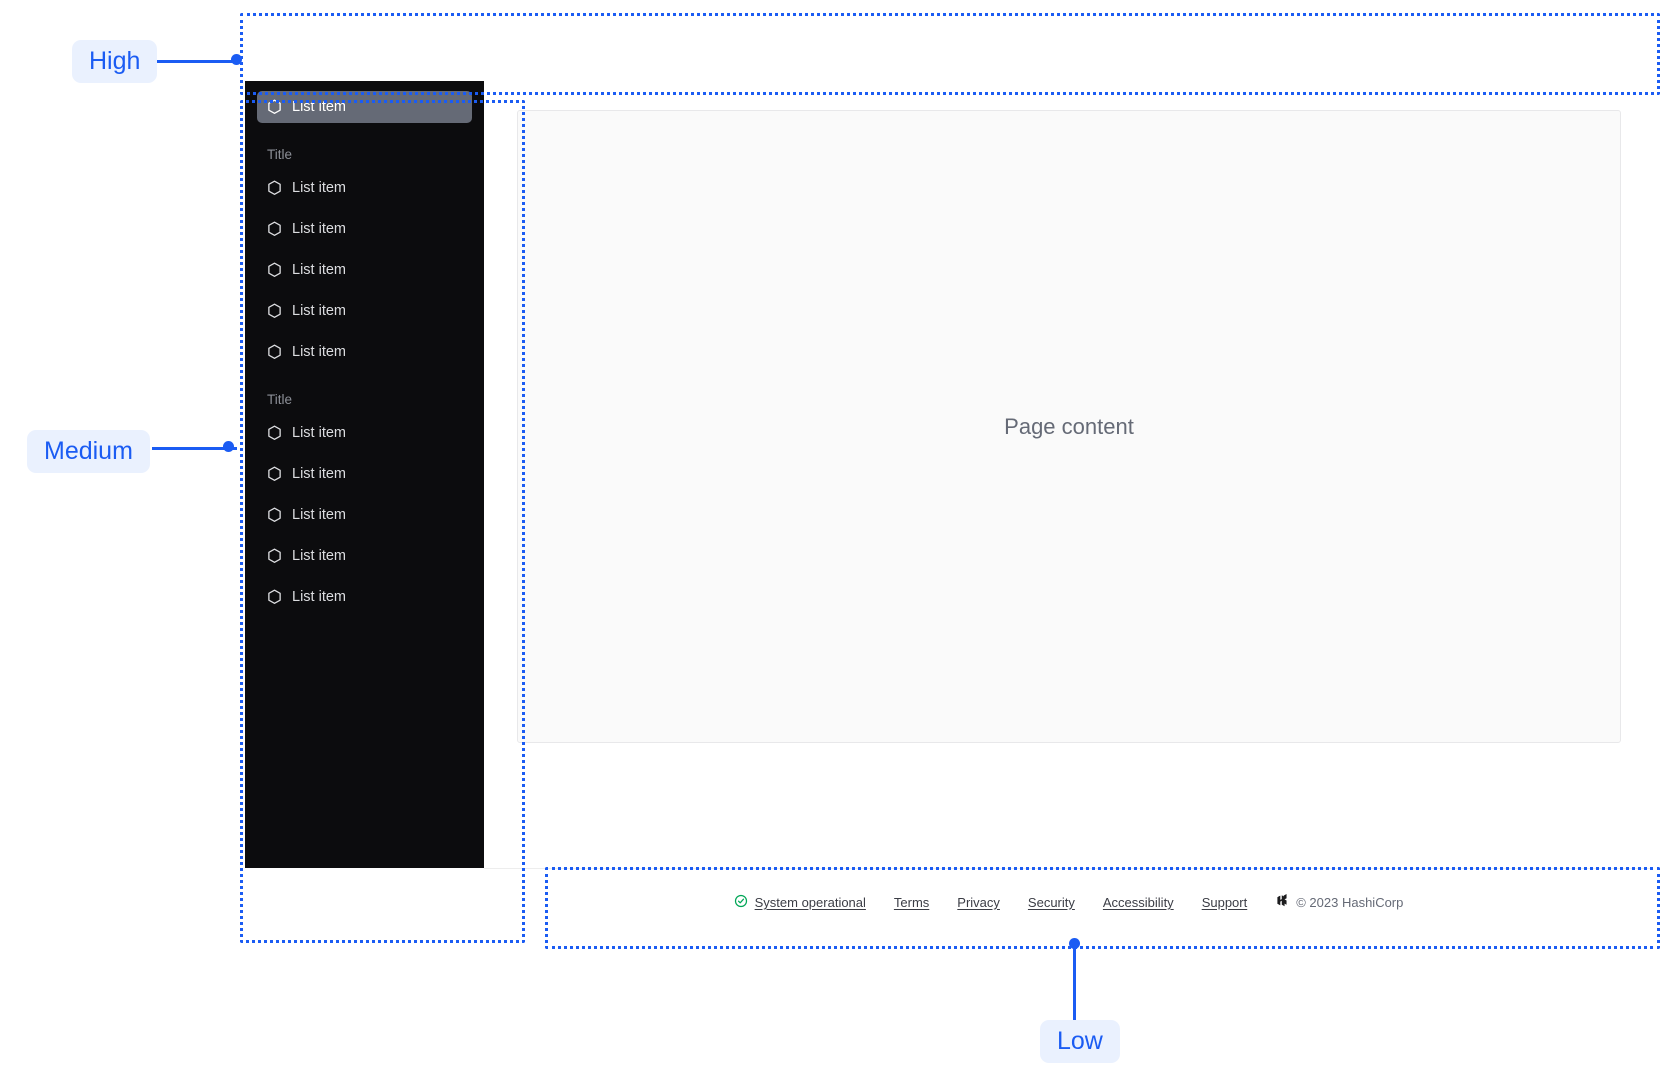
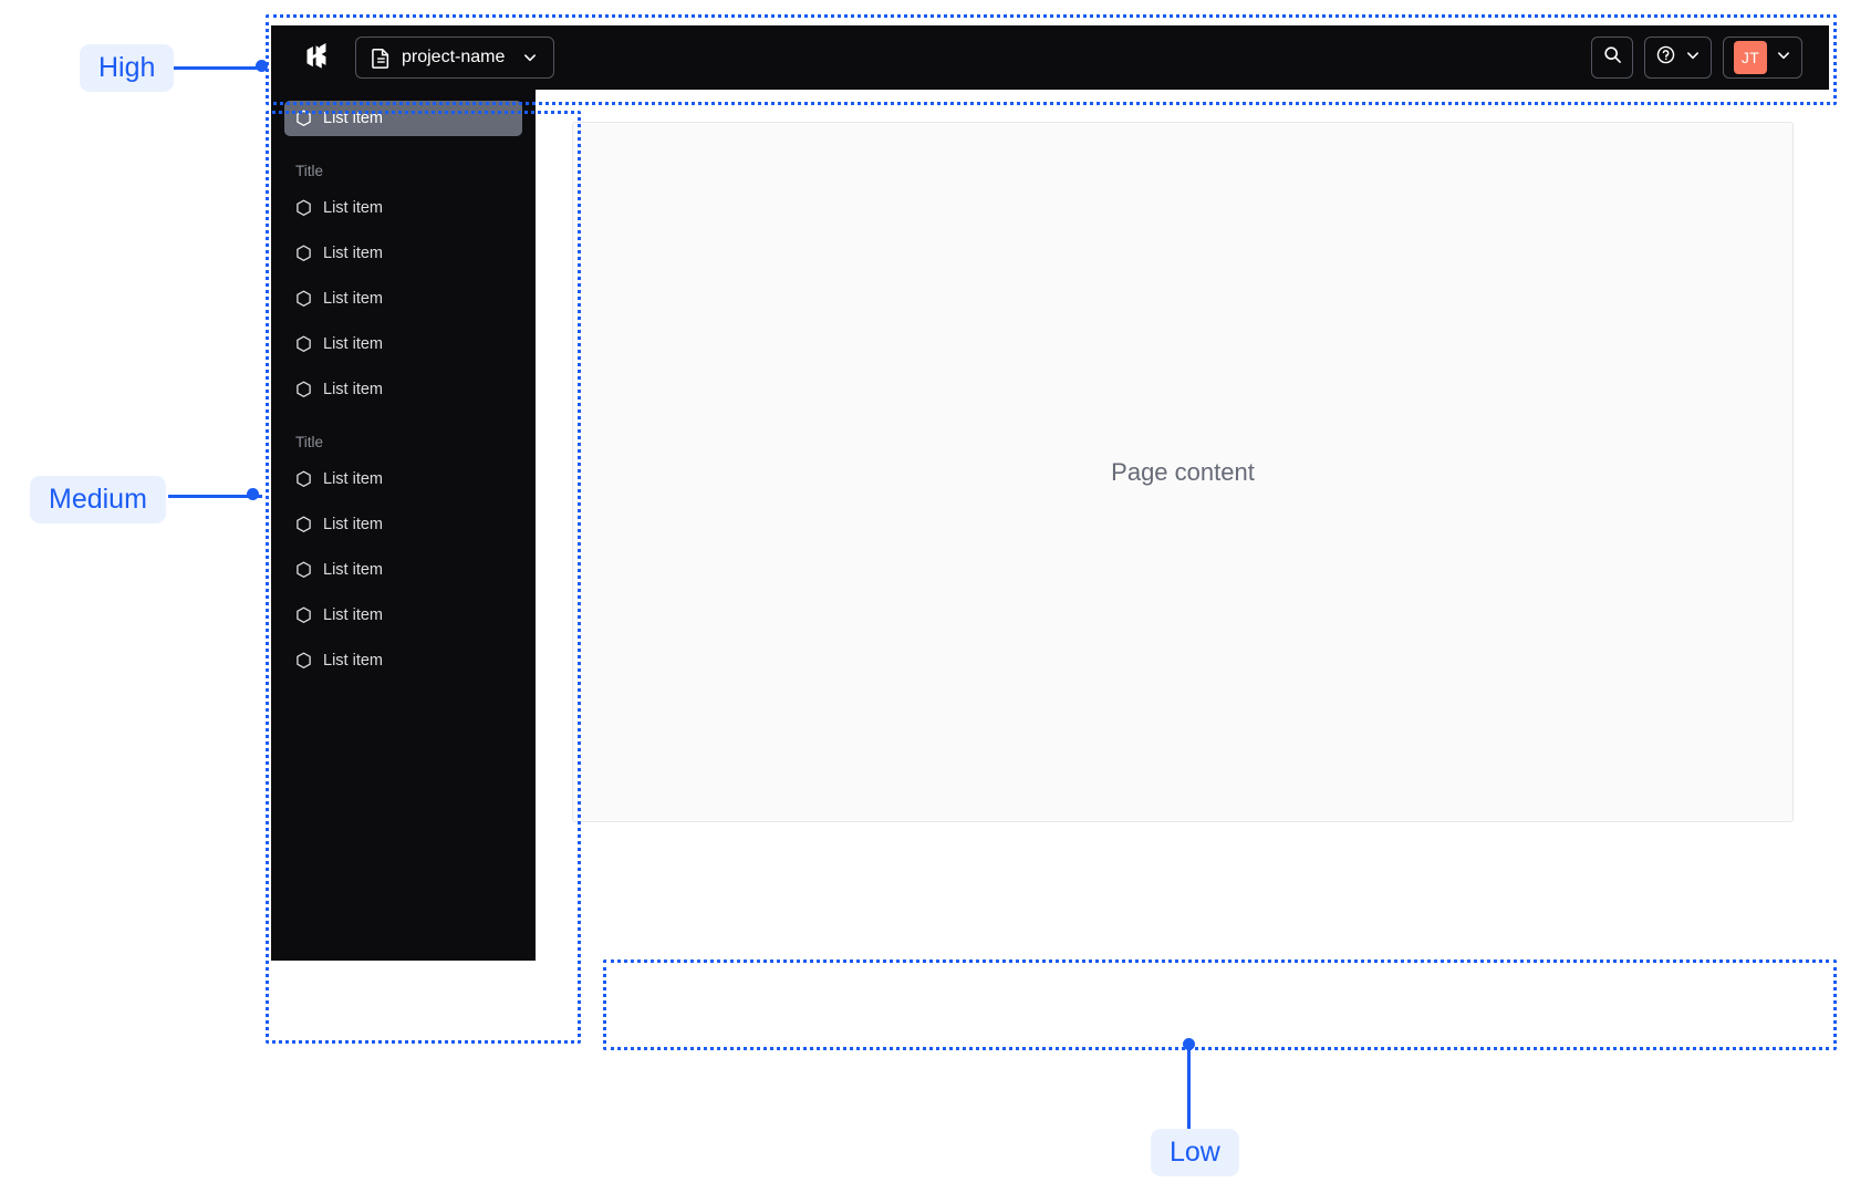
+ project-name
+ JT
  List item
  Title
  List item
  List item
  List item
  List item
  List item
  Title
  List item
  List item
  List item
  List item
  List item
  Page content
- System operational
- Terms
- Privacy
- Security
- Accessibility
- Support
- © 2023 HashiCorp
  High
  Medium
  Low
